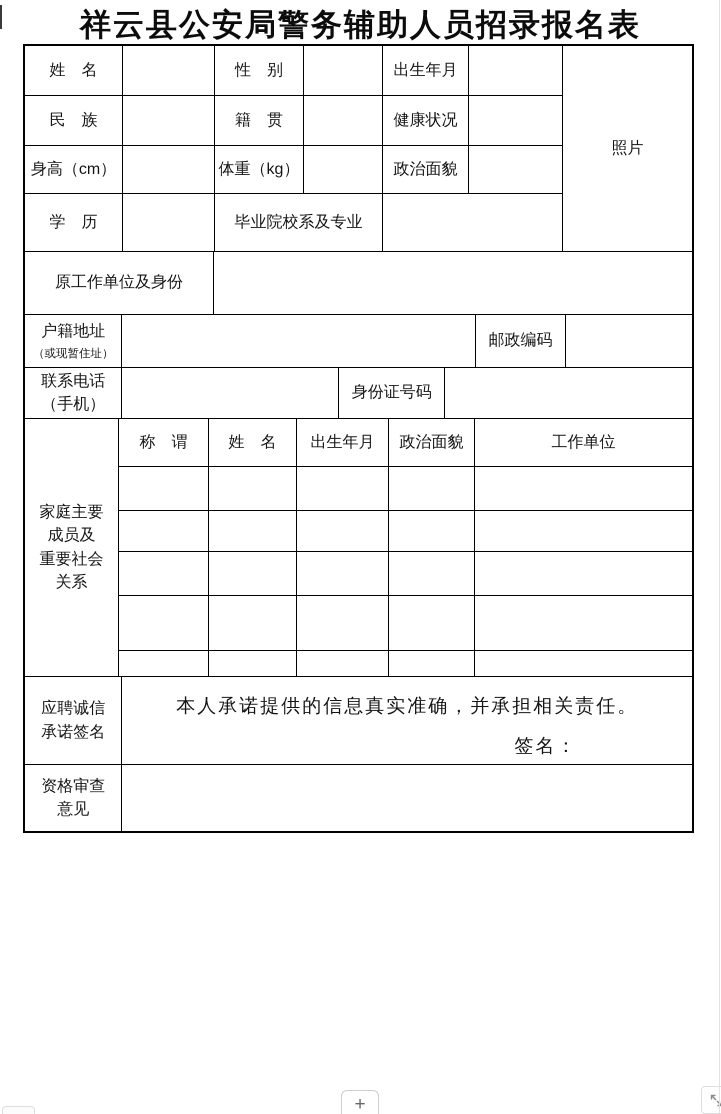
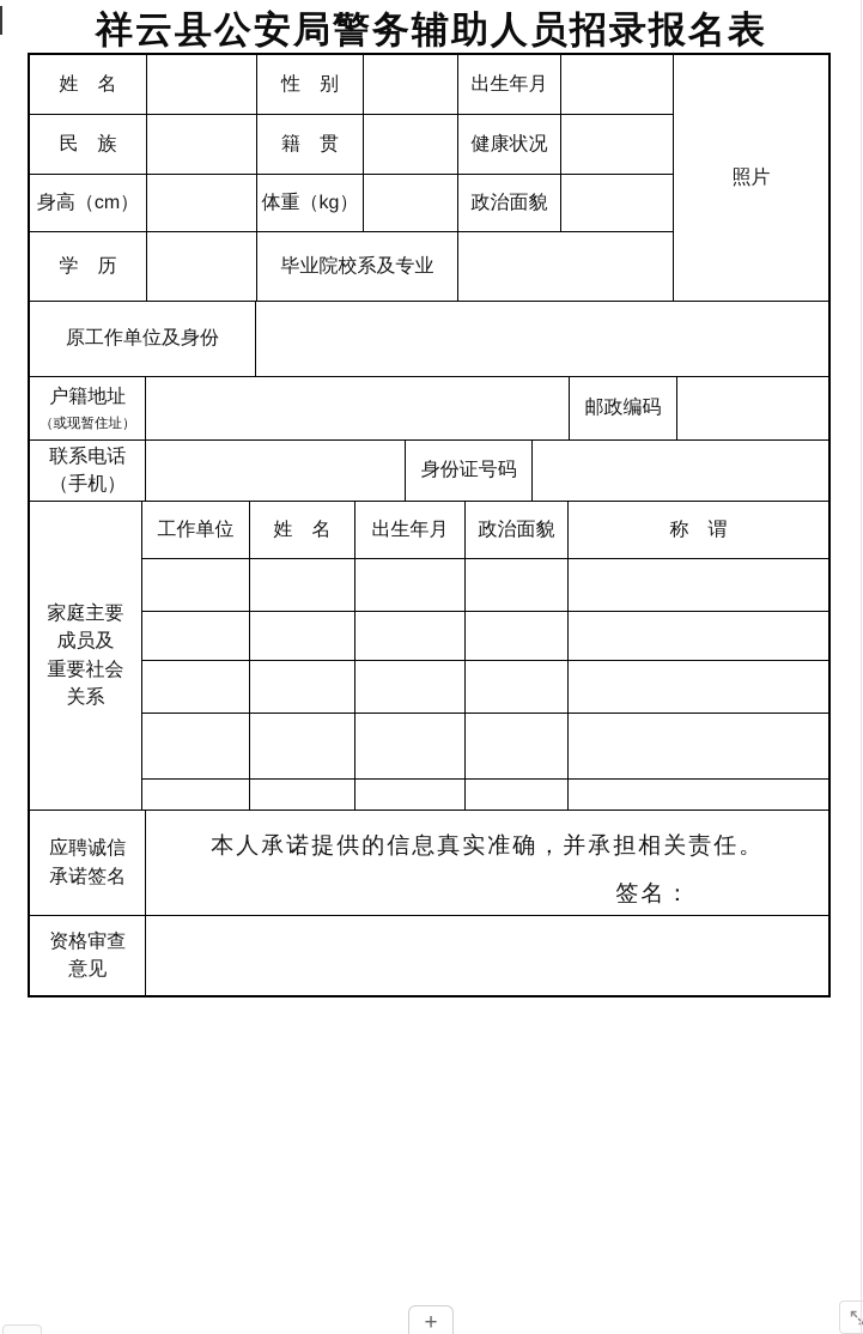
  祥云县公安局警务辅助人员招录报名表
  姓 名
  性 别
  出生年月
  民 族
  籍 贯
  健康状况
  身高（cm）
  体重（kg）
  政治面貌
  学 历
  毕业院校系及专业
  照片
  原工作单位及身份
  户籍地址
  （或现暂住址）
  邮政编码
  联系电话
  （手机）
  身份证号码
  家庭主要
  成员及
  重要社会
  关系
- 称 谓
+ 工作单位
  姓 名
  出生年月
  政治面貌
- 工作单位
+ 称 谓
  应聘诚信
  承诺签名
  本人承诺提供的信息真实准确，并承担相关责任。
  签名：
  资格审查
  意见
  +
